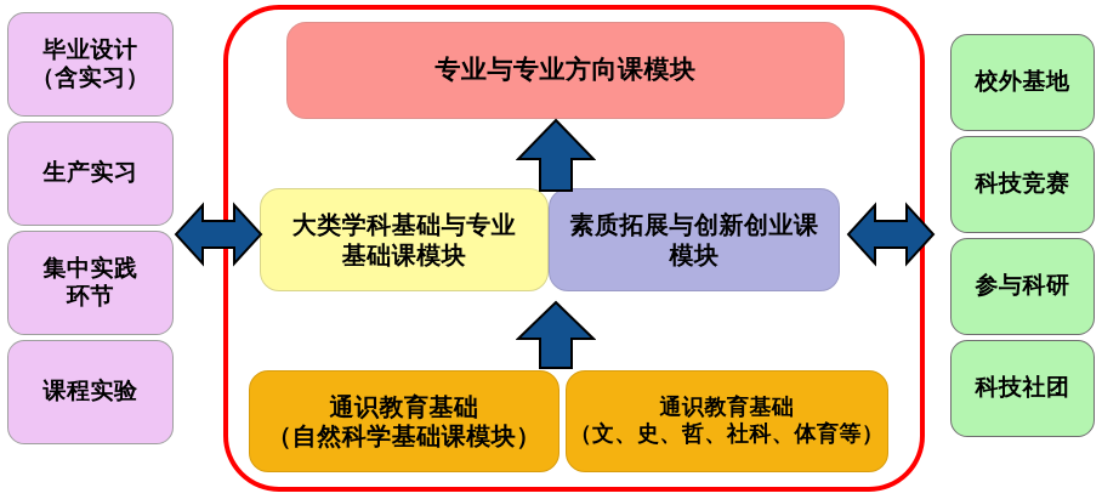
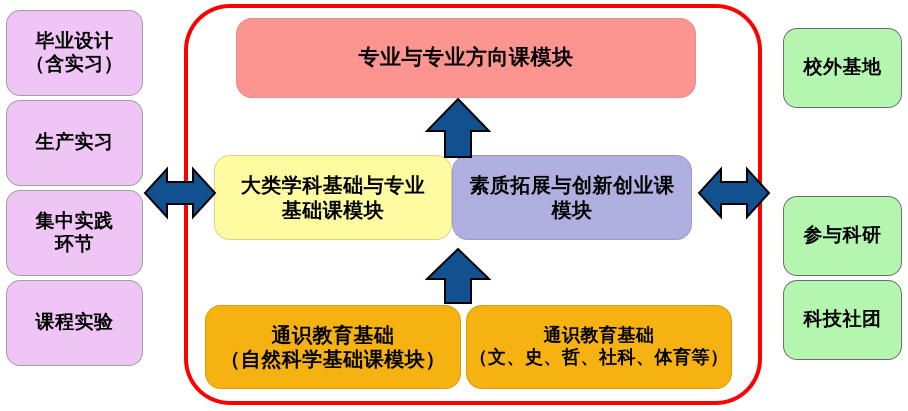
  毕业设计
  （含实习）
  生产实习
  集中实践
  环节
  课程实验
  校外基地
- 科技竞赛
  参与科研
  科技社团
  专业与专业方向课模块
  大类学科基础与专业
  基础课模块
  素质拓展与创新创业课
  模块
  通识教育基础
  （自然科学基础课模块）
  通识教育基础
  （文、史、哲、社科、体育等）
